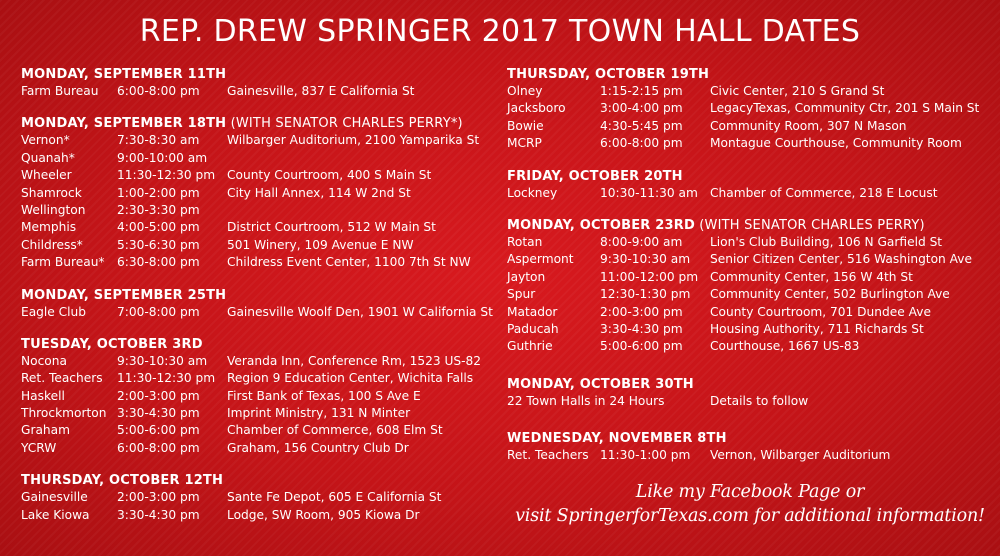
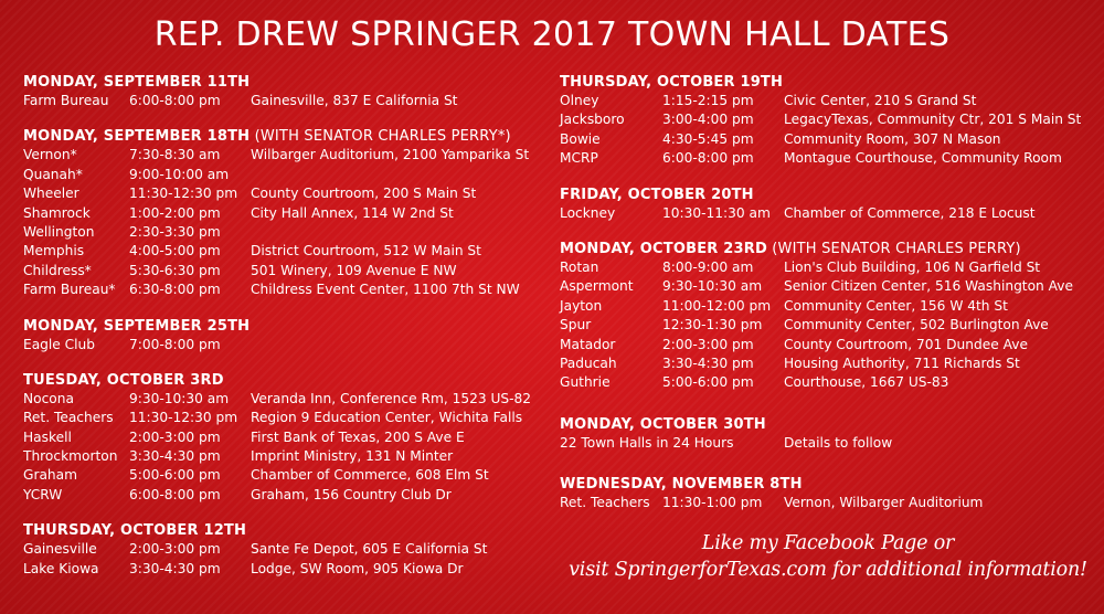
  REP. DREW SPRINGER 2017 TOWN HALL DATES
  MONDAY, SEPTEMBER 11TH
  Farm Bureau
  6:00-8:00 pm
  Gainesville, 837 E California St
  MONDAY, SEPTEMBER 18TH (WITH SENATOR CHARLES PERRY*)
  Vernon*
  7:30-8:30 am
  Wilbarger Auditorium, 2100 Yamparika St
  Quanah*
  9:00-10:00 am
  Wheeler
  11:30-12:30 pm
- County Courtroom, 400 S Main St
+ County Courtroom, 200 S Main St
  Shamrock
  1:00-2:00 pm
  City Hall Annex, 114 W 2nd St
  Wellington
  2:30-3:30 pm
  Memphis
  4:00-5:00 pm
  District Courtroom, 512 W Main St
  Childress*
  5:30-6:30 pm
  501 Winery, 109 Avenue E NW
  Farm Bureau*
  6:30-8:00 pm
  Childress Event Center, 1100 7th St NW
  MONDAY, SEPTEMBER 25TH
  Eagle Club
  7:00-8:00 pm
- Gainesville Woolf Den, 1901 W California St
  TUESDAY, OCTOBER 3RD
  Nocona
  9:30-10:30 am
  Veranda Inn, Conference Rm, 1523 US-82
  Ret. Teachers
  11:30-12:30 pm
  Region 9 Education Center, Wichita Falls
  Haskell
  2:00-3:00 pm
- First Bank of Texas, 100 S Ave E
+ First Bank of Texas, 200 S Ave E
  Throckmorton
  3:30-4:30 pm
  Imprint Ministry, 131 N Minter
  Graham
  5:00-6:00 pm
  Chamber of Commerce, 608 Elm St
  YCRW
  6:00-8:00 pm
  Graham, 156 Country Club Dr
  THURSDAY, OCTOBER 12TH
  Gainesville
  2:00-3:00 pm
  Sante Fe Depot, 605 E California St
  Lake Kiowa
  3:30-4:30 pm
  Lodge, SW Room, 905 Kiowa Dr
  THURSDAY, OCTOBER 19TH
  Olney
  1:15-2:15 pm
  Civic Center, 210 S Grand St
  Jacksboro
  3:00-4:00 pm
  LegacyTexas, Community Ctr, 201 S Main St
  Bowie
  4:30-5:45 pm
  Community Room, 307 N Mason
  MCRP
  6:00-8:00 pm
  Montague Courthouse, Community Room
  FRIDAY, OCTOBER 20TH
  Lockney
  10:30-11:30 am
  Chamber of Commerce, 218 E Locust
  MONDAY, OCTOBER 23RD (WITH SENATOR CHARLES PERRY)
  Rotan
  8:00-9:00 am
  Lion's Club Building, 106 N Garfield St
  Aspermont
  9:30-10:30 am
  Senior Citizen Center, 516 Washington Ave
  Jayton
  11:00-12:00 pm
  Community Center, 156 W 4th St
  Spur
  12:30-1:30 pm
  Community Center, 502 Burlington Ave
  Matador
  2:00-3:00 pm
  County Courtroom, 701 Dundee Ave
  Paducah
  3:30-4:30 pm
  Housing Authority, 711 Richards St
  Guthrie
  5:00-6:00 pm
  Courthouse, 1667 US-83
  MONDAY, OCTOBER 30TH
  22 Town Halls in 24 Hours
  Details to follow
  WEDNESDAY, NOVEMBER 8TH
  Ret. Teachers
  11:30-1:00 pm
  Vernon, Wilbarger Auditorium
  Like my Facebook Page or
  visit SpringerforTexas.com for additional information!
